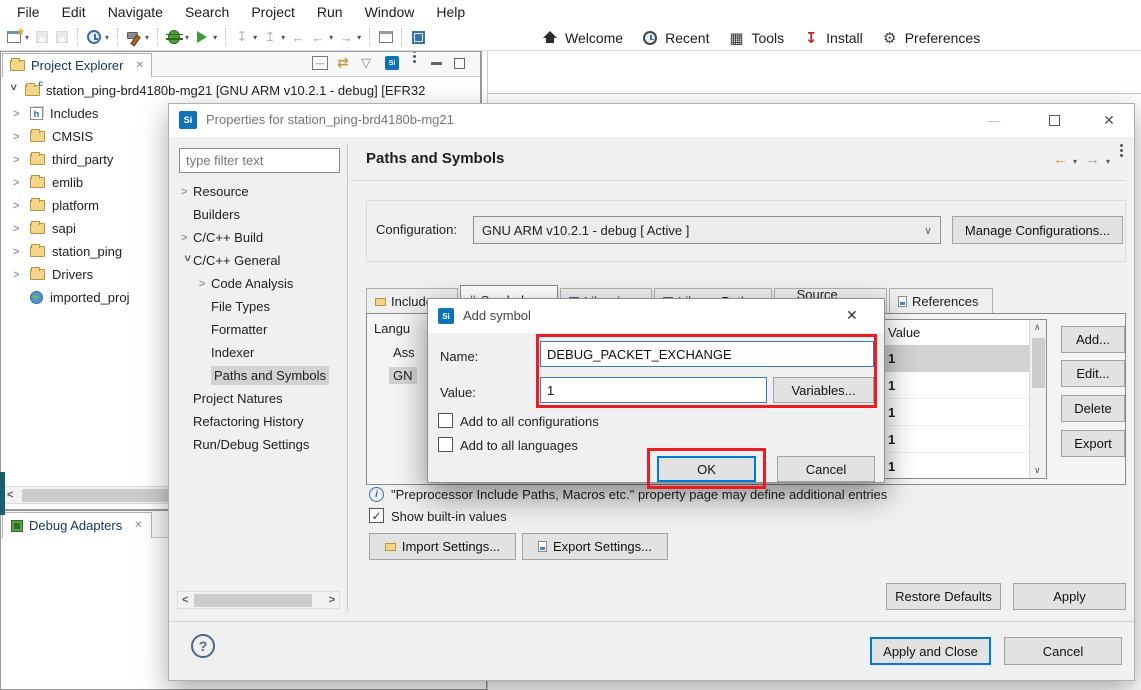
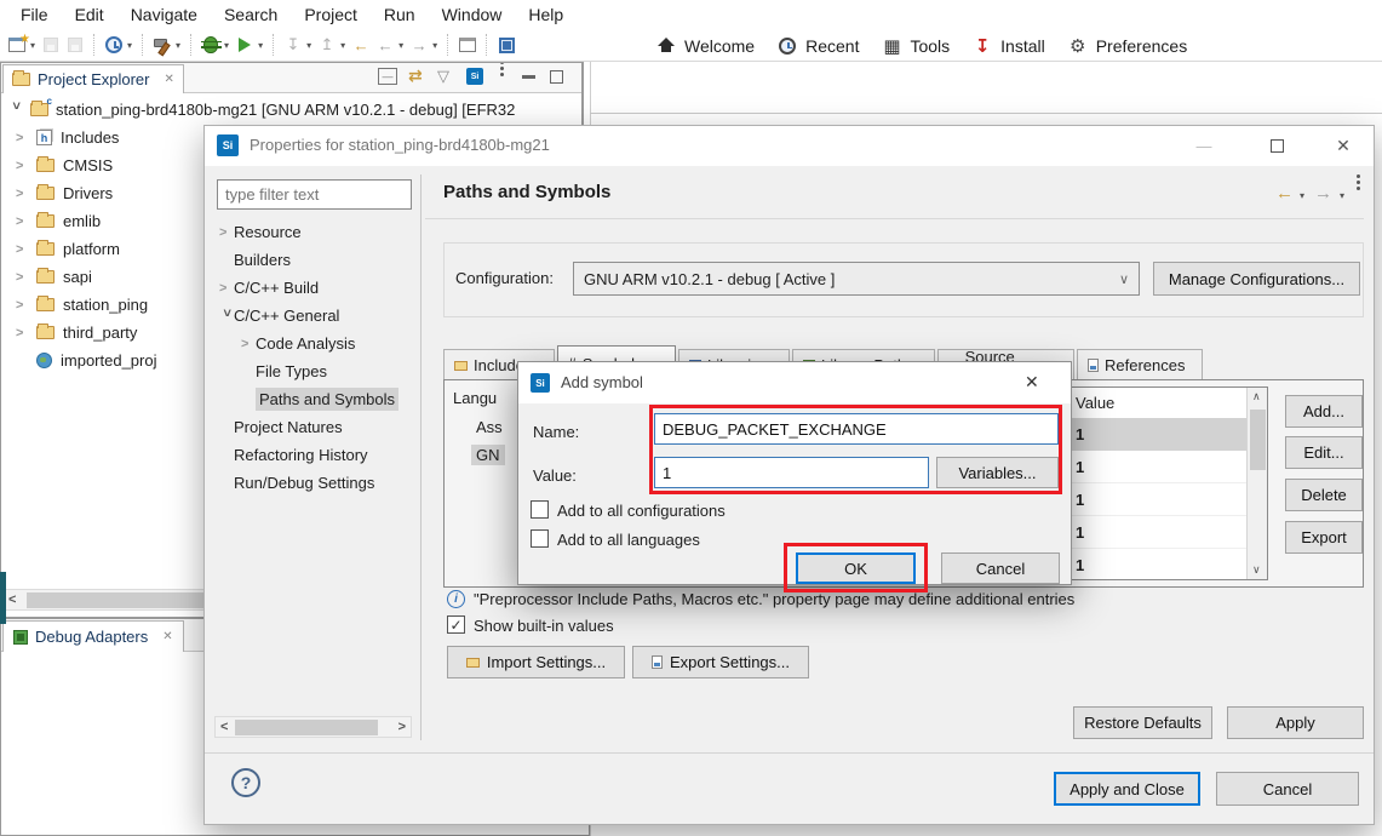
  File
  Edit
  Navigate
  Search
  Project
  Run
  Window
  Help
  ★
  ▾
  ▾
  ▾
  ▾
  ▾
  ↧
  ▾
  ↥
  ▾
  ←
  ←
  ▾
  →
  ▾
  Welcome
  Recent
  ▦
  Tools
  ↧
  Install
  ⚙
  Preferences
  Project Explorer
  ✕
  —
  ⇄
  ▽
  c
  station_ping-brd4180b-mg21 [GNU ARM v10.2.1 - debug] [EFR32
  >
  h
  Includes
  >
  CMSIS
  >
- third_party
+ Drivers
  >
  emlib
  >
  platform
  >
  sapi
  >
  station_ping
  >
- Drivers
+ third_party
  imported_proj
  <
  Debug Adapters
  ✕
  Si
  Properties for station_ping-brd4180b-mg21
  —
  ✕
  type filter text
  >
  Resource
  Builders
  >
  C/C++ Build
  C/C++ General
  >
  Code Analysis
  File Types
- Formatter
- Indexer
  Paths and Symbols
  Project Natures
  Refactoring History
  Run/Debug Settings
  <
  >
  Paths and Symbols
  ←
  ▾
  →
  ▾
  Configuration:
  GNU ARM v10.2.1 - debug [ Active ]
  ∨
  Manage Configurations...
  Includ
  References
  Langu
  Ass
  GN
  Value
  1
  1
  1
  1
  1
  ∧
  ∨
  Add...
  Edit...
  Delete
  Export
  i
  "Preprocessor Include Paths, Macros etc." property page may define additional entries
  ✓
  Show built-in values
  Import Settings...
  Export Settings...
  Restore Defaults
  Apply
  ?
  Apply and Close
  Cancel
  Si
  Add symbol
  ✕
  Name:
  DEBUG_PACKET_EXCHANGE
  Value:
  1
  Variables...
  Add to all configurations
  Add to all languages
  OK
  Cancel
